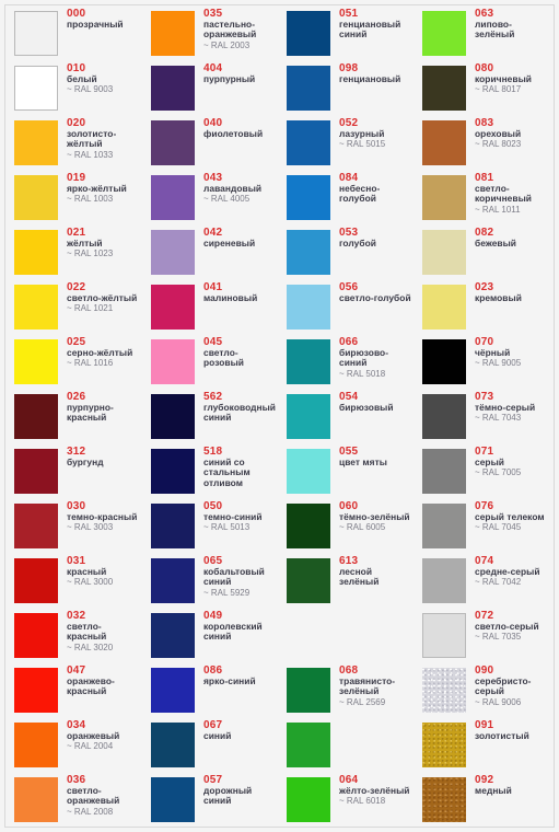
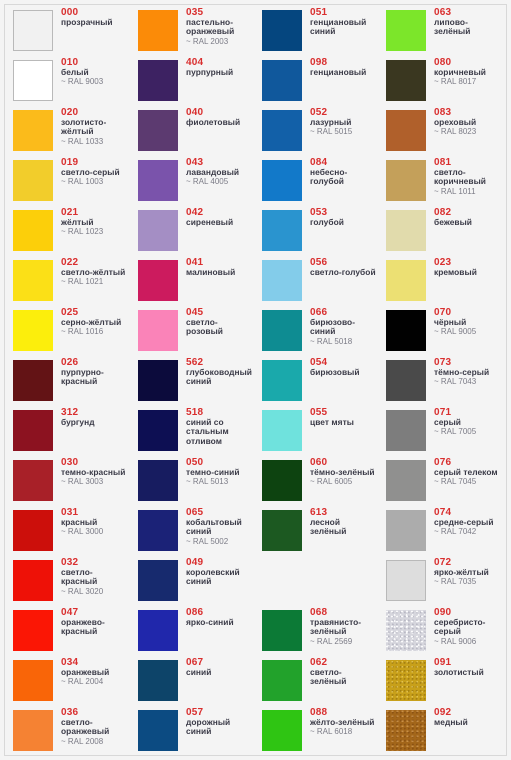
  000
  прозрачный
  010
  белый
  ~ RAL 9003
  020
  золотисто-жёлтый
  ~ RAL 1033
  019
- ярко-жёлтый
+ светло-серый
  ~ RAL 1003
  021
  жёлтый
  ~ RAL 1023
  022
  светло-жёлтый
  ~ RAL 1021
  025
  серно-жёлтый
  ~ RAL 1016
  026
  пурпурно-красный
  312
  бургунд
  030
  темно-красный
  ~ RAL 3003
  031
  красный
  ~ RAL 3000
  032
  светло-красный
  ~ RAL 3020
  047
  оранжево-красный
  034
  оранжевый
  ~ RAL 2004
  036
  светло-оранжевый
  ~ RAL 2008
  035
  пастельно-оранжевый
  ~ RAL 2003
  404
  пурпурный
  040
  фиолетовый
  043
  лавандовый
  ~ RAL 4005
  042
  сиреневый
  041
  малиновый
  045
  светло-розовый
  562
  глубоководный синий
  518
  синий со стальным отливом
  050
  темно-синий
  ~ RAL 5013
  065
  кобальтовый синий
- ~ RAL 5929
+ ~ RAL 5002
  049
  королевский синий
  086
  ярко-синий
  067
  синий
  057
  дорожный синий
  051
  генциановый синий
  098
  генциановый
  052
  лазурный
  ~ RAL 5015
  084
  небесно-голубой
  053
  голубой
  056
  светло-голубой
  066
  бирюзово-синий
  ~ RAL 5018
  054
  бирюзовый
  055
  цвет мяты
  060
  тёмно-зелёный
  ~ RAL 6005
  613
  лесной зелёный
  068
  травянисто-зелёный
  ~ RAL 2569
+ 062
+ светло-зелёный
- 064
+ 088
  жёлто-зелёный
  ~ RAL 6018
  063
  липово-зелёный
  080
  коричневый
  ~ RAL 8017
  083
  ореховый
  ~ RAL 8023
  081
  светло-коричневый
  ~ RAL 1011
  082
  бежевый
  023
  кремовый
  070
  чёрный
  ~ RAL 9005
  073
  тёмно-серый
  ~ RAL 7043
  071
  серый
  ~ RAL 7005
  076
  серый телеком
  ~ RAL 7045
  074
  средне-серый
  ~ RAL 7042
  072
- светло-серый
+ ярко-жёлтый
  ~ RAL 7035
  090
  серебристо-серый
  ~ RAL 9006
  091
  золотистый
  092
  медный
